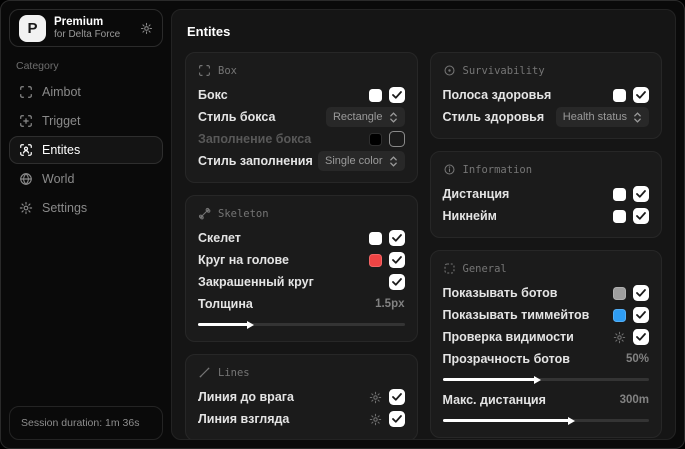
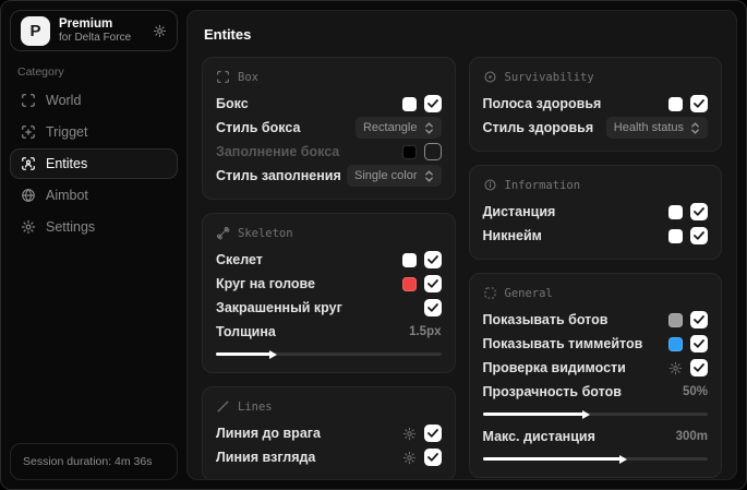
  P
  Premium
  for Delta Force
  Category
- Aimbot
+ World
  Trigget
  Entites
- World
+ Aimbot
  Settings
- Session duration: 1m 36s
+ Session duration: 4m 36s
  Entites
  Box
  Бокс
  Стиль бокса
  Rectangle
  Заполнение бокса
  Стиль заполнения
  Single color
  Skeleton
  Скелет
  Круг на голове
  Закрашенный круг
  Толщина
  1.5px
  Lines
  Линия до врага
  Линия взгляда
  Survivability
  Полоса здоровья
  Стиль здоровья
  Health status
  Information
  Дистанция
  Никнейм
  General
  Показывать ботов
  Показывать тиммейтов
  Проверка видимости
  Прозрачность ботов
  50%
  Макс. дистанция
  300m
